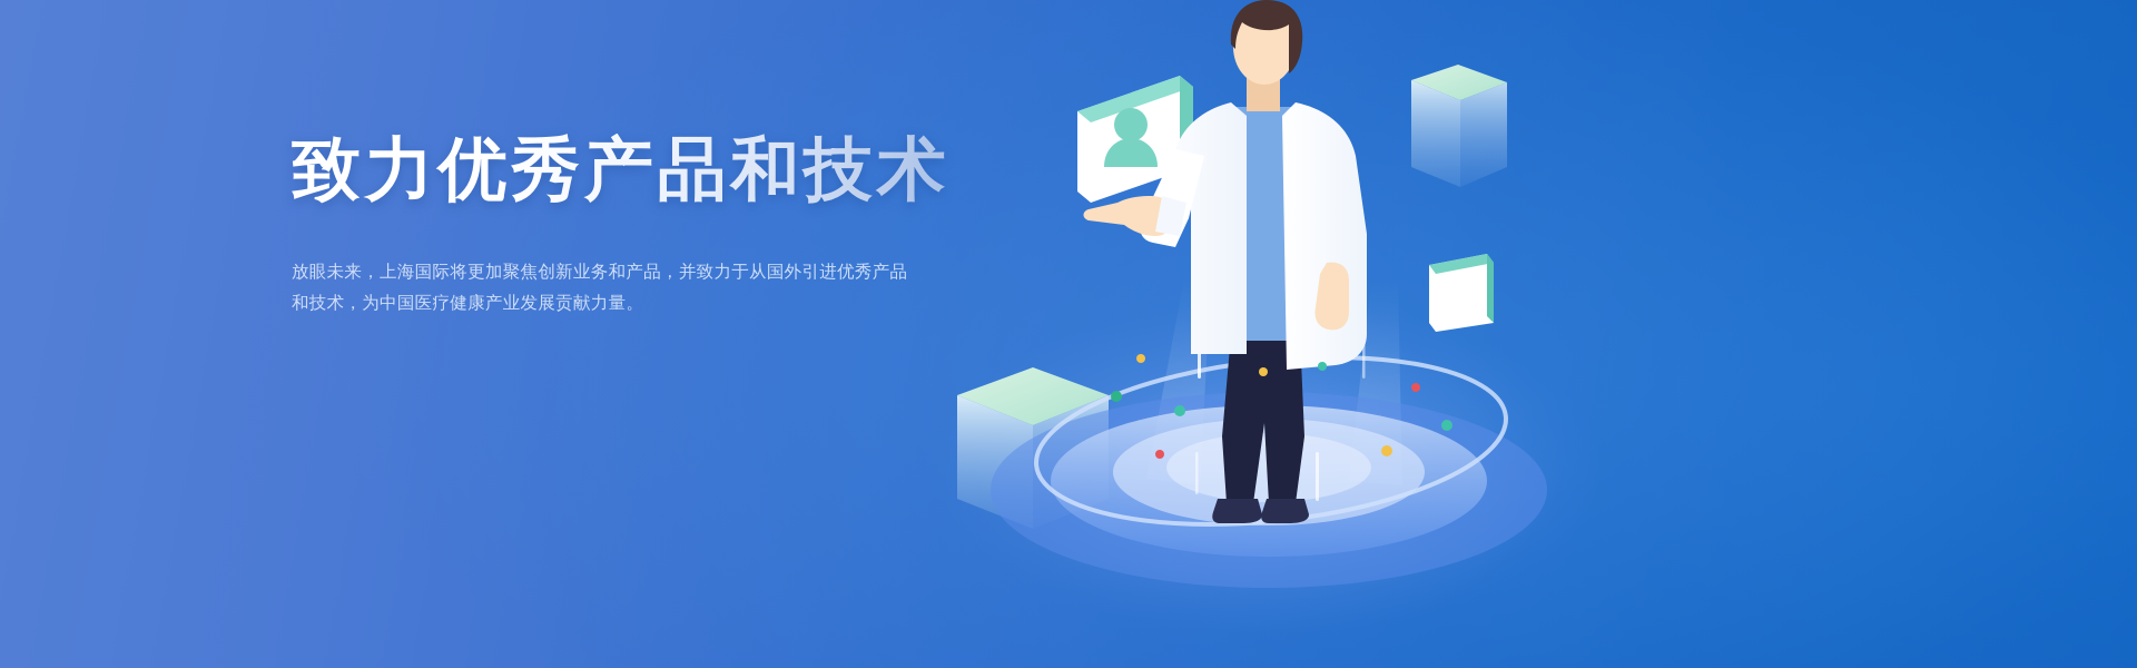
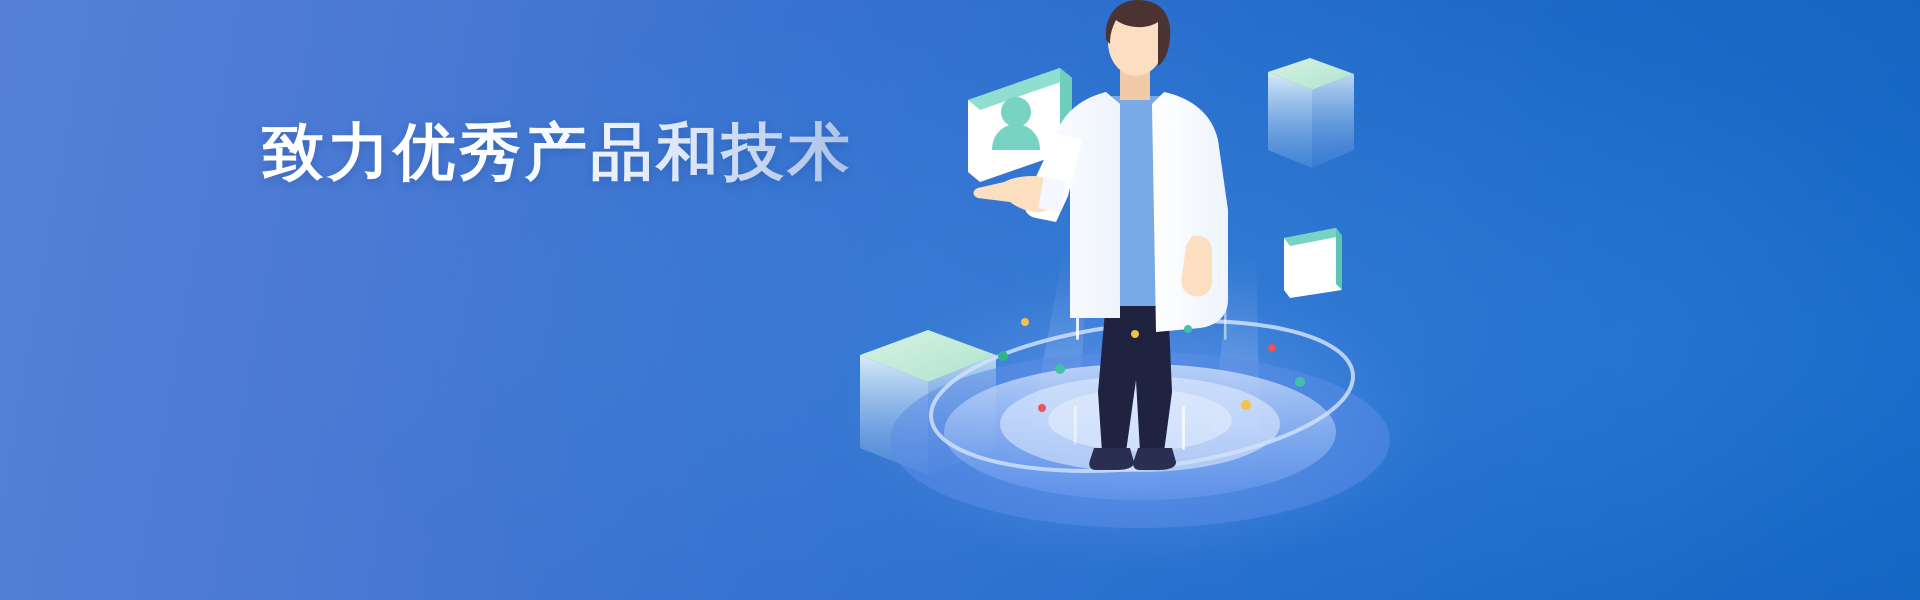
  致力优秀产品和技术
- 放眼未来，上海国际将更加聚焦创新业务和产品，并致力于从国外引进优秀产品
- 和技术，为中国医疗健康产业发展贡献力量。
